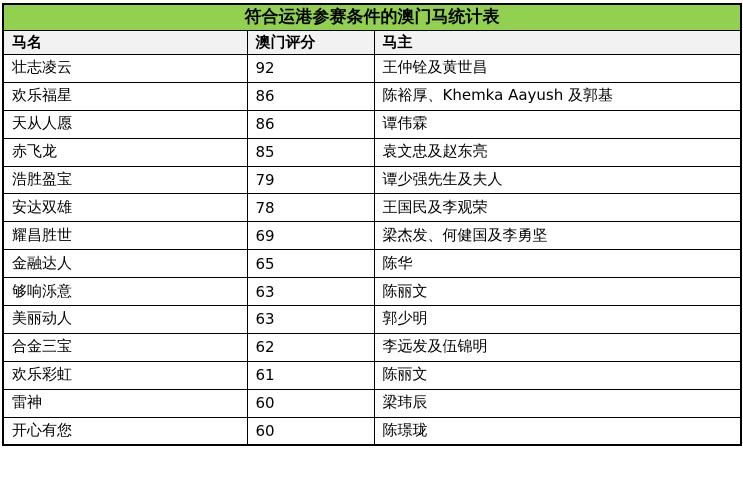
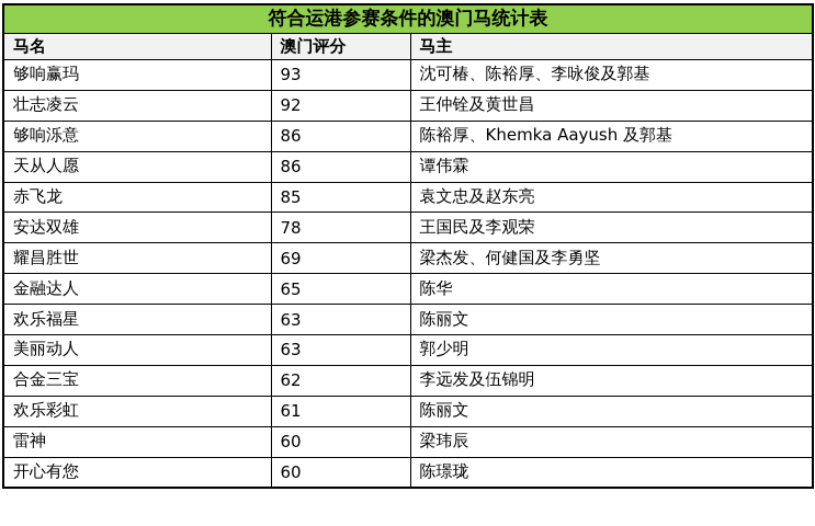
  符合运港参赛条件的澳门马统计表
  马名	澳门评分	马主
+ 够响赢玛	93	沈可椿、陈裕厚、李咏俊及郭基
  壮志凌云	92	王仲铨及黄世昌
- 欢乐福星	86	陈裕厚、Khemka Aayush 及郭基
+ 够响泺意	86	陈裕厚、Khemka Aayush 及郭基
  天从人愿	86	谭伟霖
  赤飞龙	85	袁文忠及赵东亮
- 浩胜盈宝	79	谭少强先生及夫人
  安达双雄	78	王国民及李观荣
  耀昌胜世	69	梁杰发、何健国及李勇坚
  金融达人	65	陈华
- 够响泺意	63	陈丽文
+ 欢乐福星	63	陈丽文
  美丽动人	63	郭少明
  合金三宝	62	李远发及伍锦明
  欢乐彩虹	61	陈丽文
  雷神	60	梁玮辰
  开心有您	60	陈璟珑
